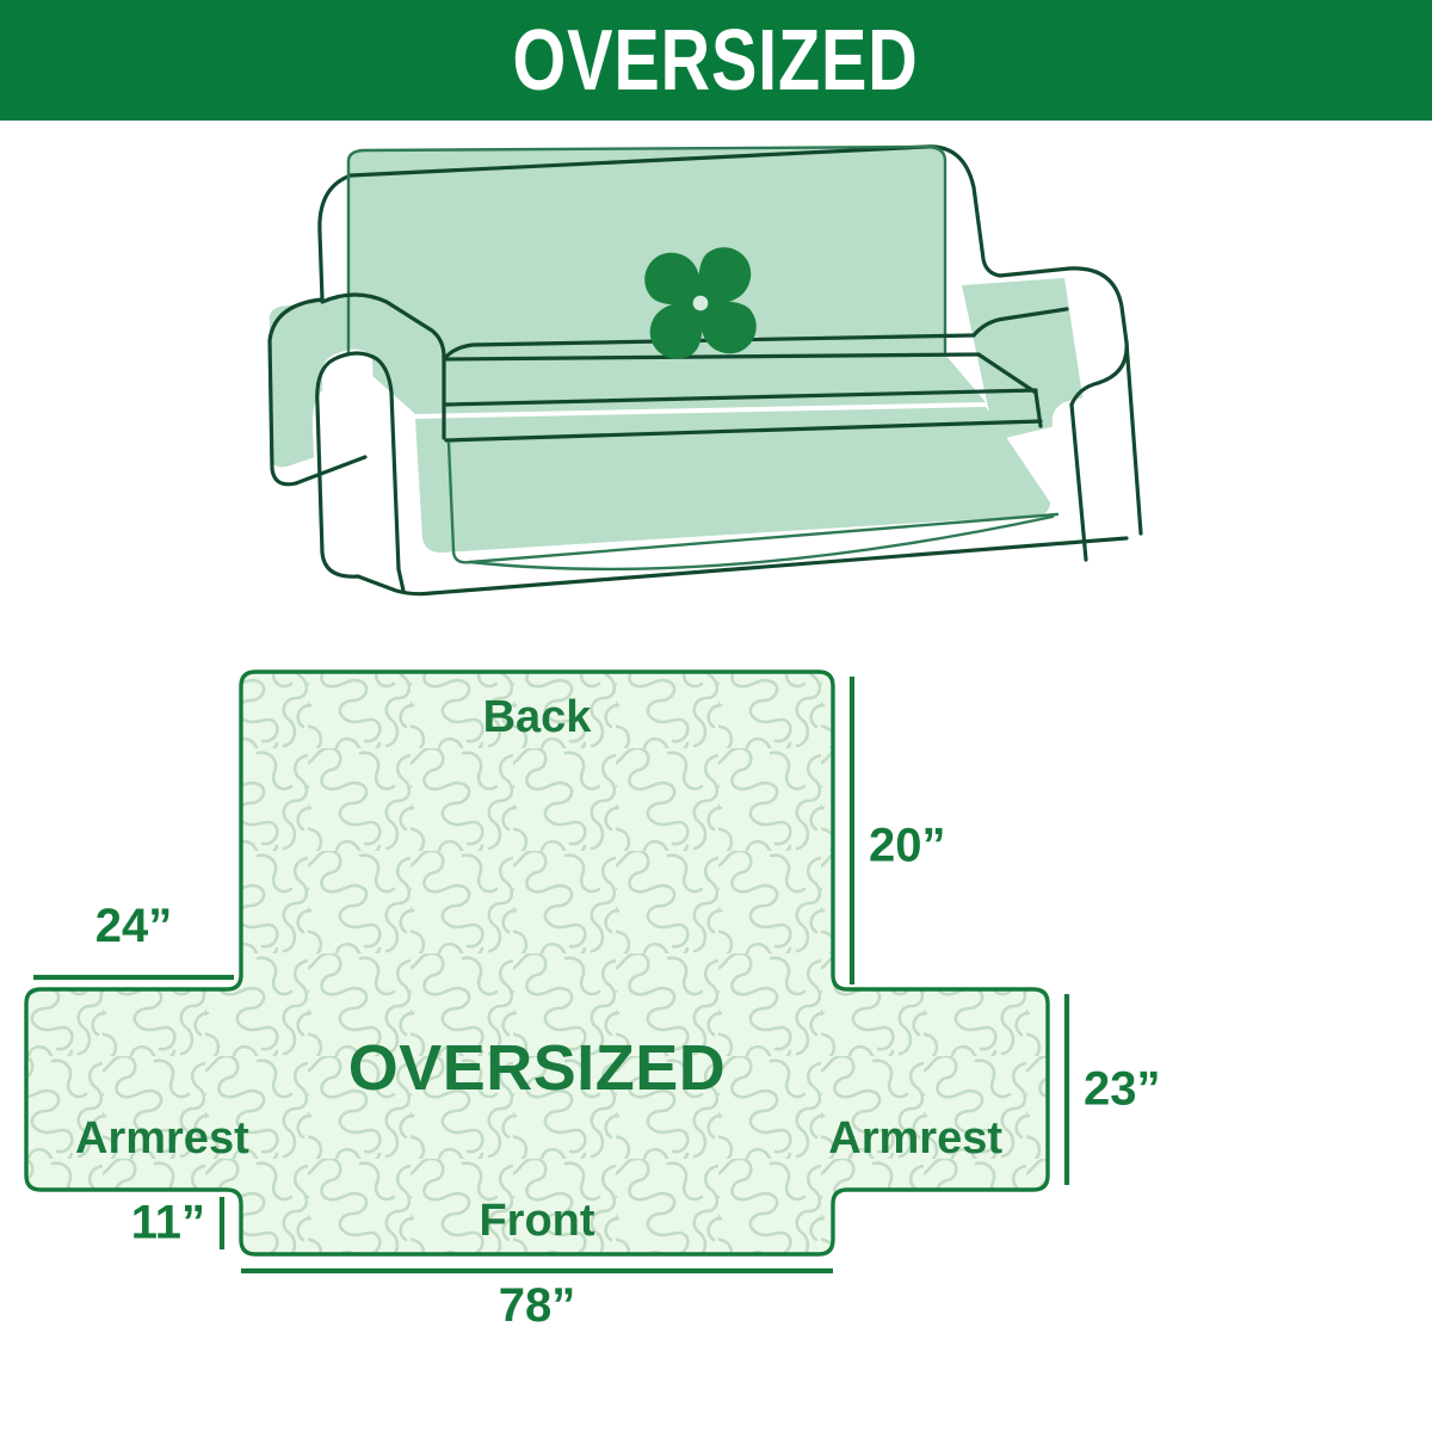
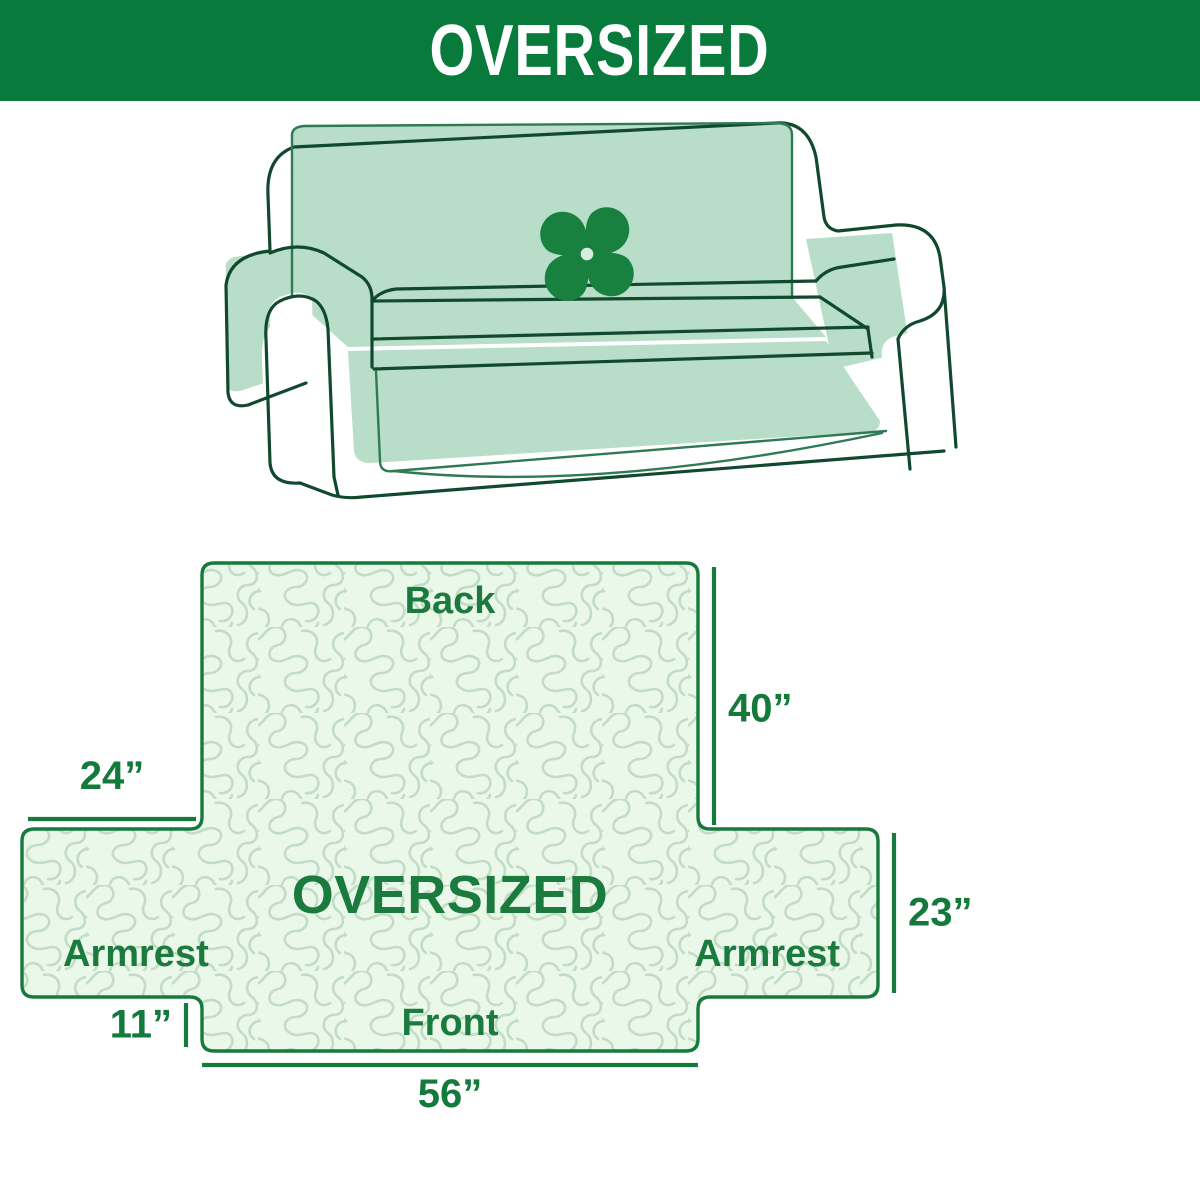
  OVERSIZED
  Back
  OVERSIZED
  Armrest
  Armrest
  Front
- 20”
+ 40”
  24”
  23”
  11”
- 78”
+ 56”
